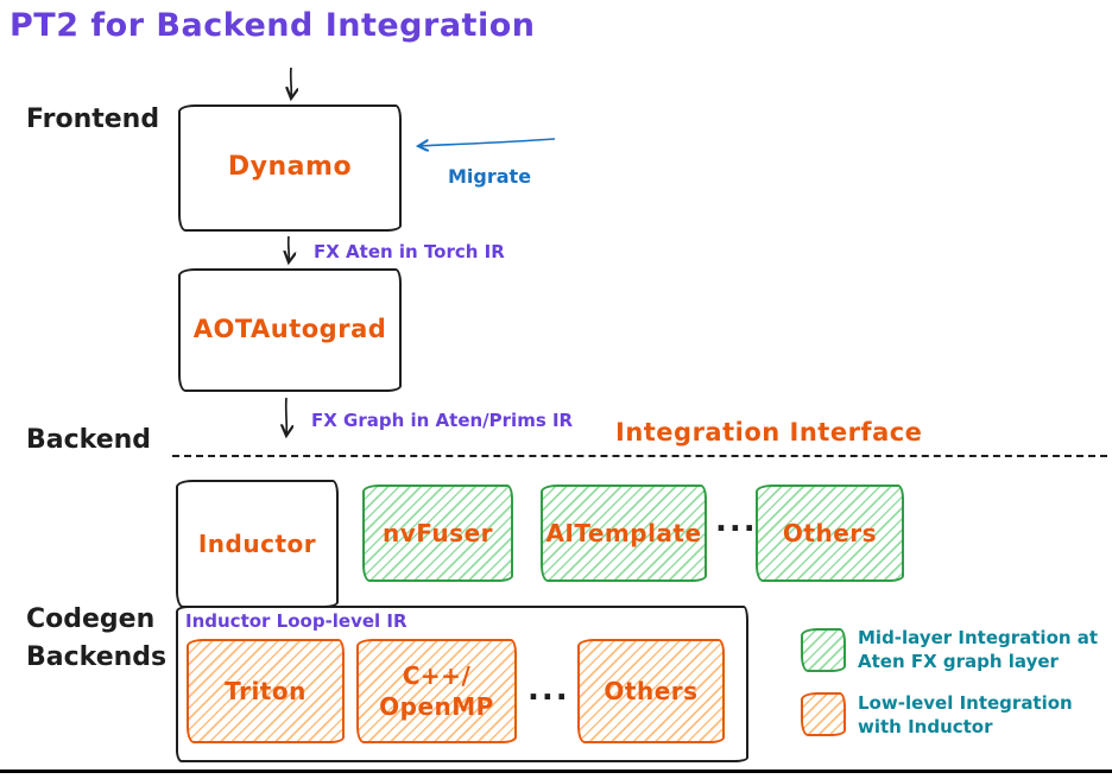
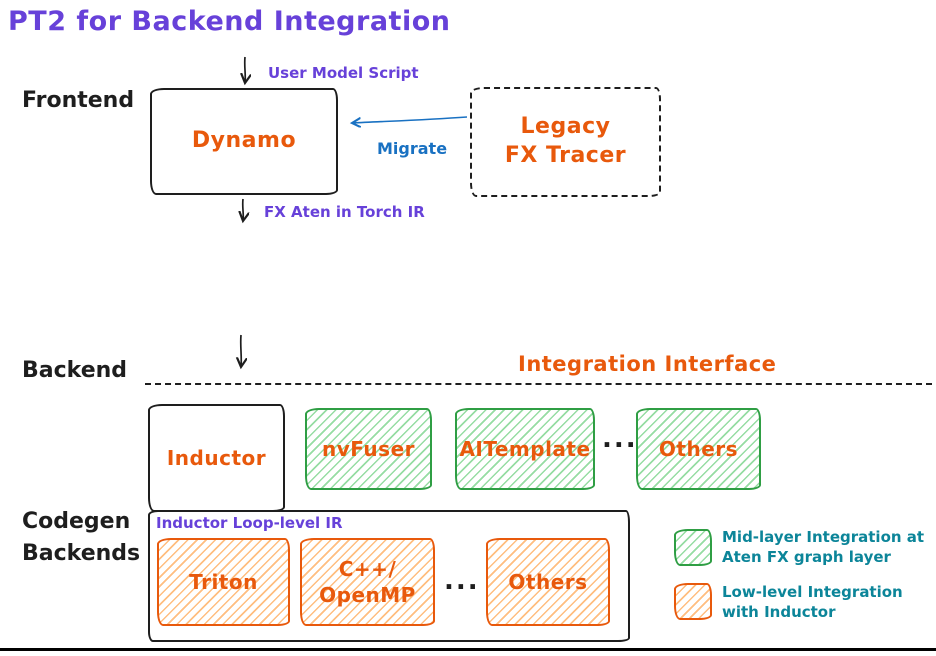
  PT2 for Backend Integration
  Frontend
  Backend
  Codegen
  Backends
+ User Model Script
  Dynamo
+ Legacy
+ FX Tracer
  Migrate
  FX Aten in Torch IR
- AOTAutograd
- FX Graph in Aten/Prims IR
  Integration Interface
  Inductor
  nvFuser
  AITemplate
  ...
  Others
  Inductor Loop-level IR
  Triton
  C++/
  OpenMP
  ...
  Others
  Mid-layer Integration at
  Aten FX graph layer
  Low-level Integration
  with Inductor
